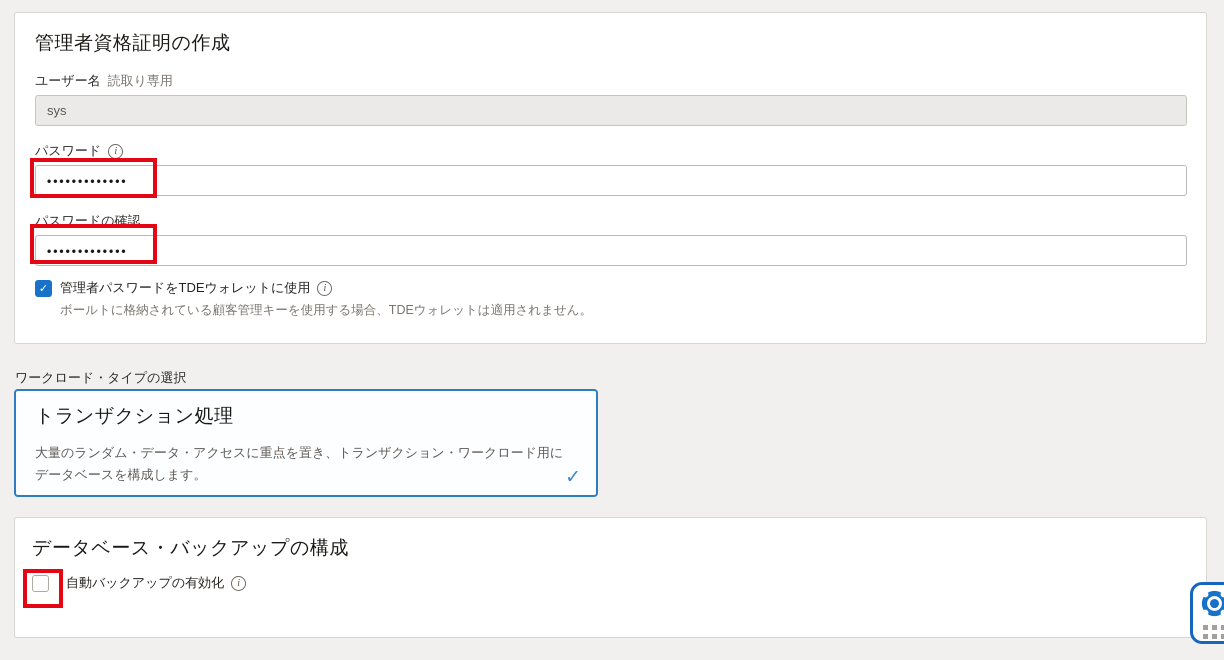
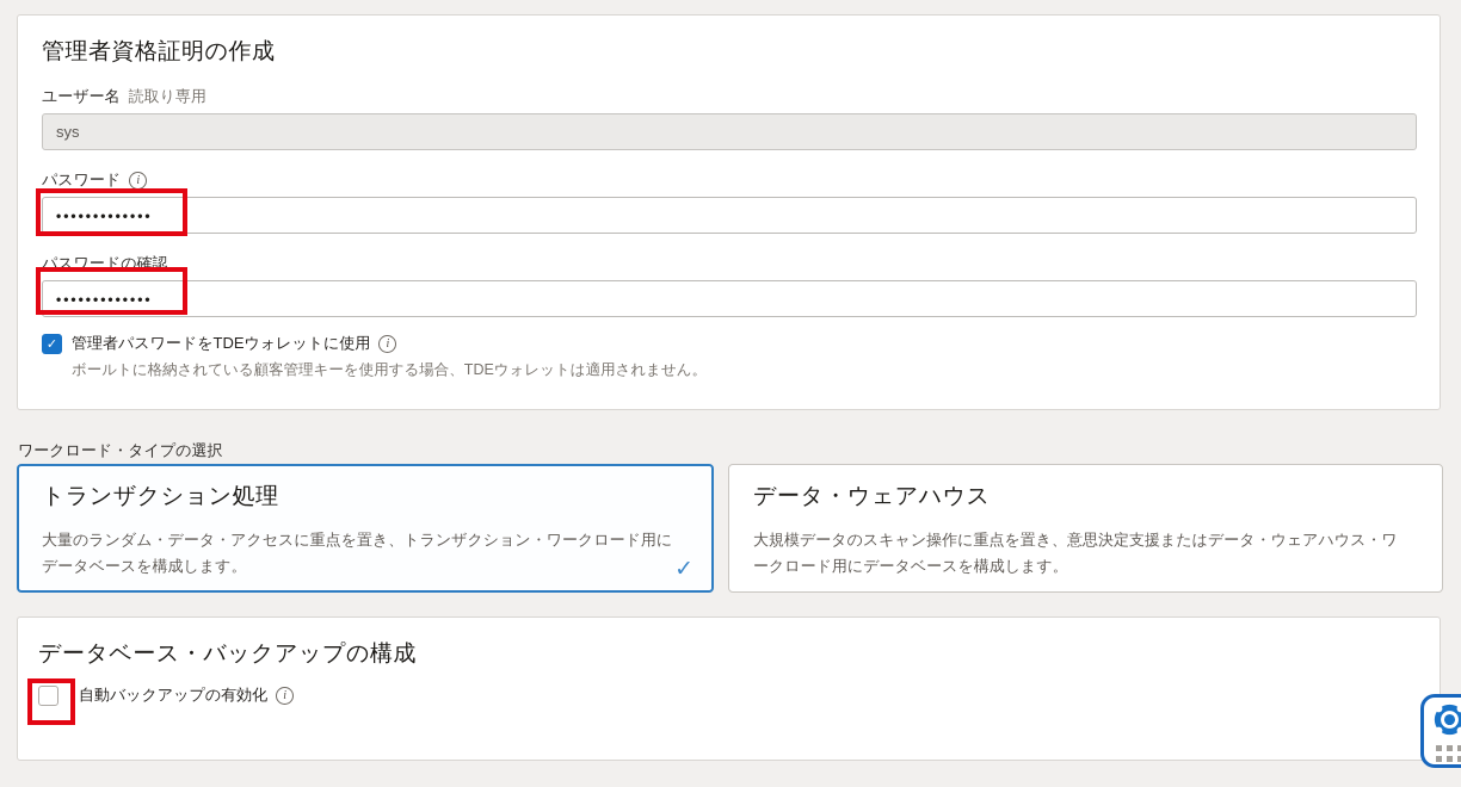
  管理者資格証明の作成
  ユーザー名
  読取り専用
  sys
  パスワード
  i
  •••••••••••••
  パスワードの確認
  •••••••••••••
  ✓
  管理者パスワードをTDEウォレットに使用
  i
  ボールトに格納されている顧客管理キーを使用する場合、TDEウォレットは適用されません。
  ワークロード・タイプの選択
  トランザクション処理
  大量のランダム・データ・アクセスに重点を置き、トランザクション・ワークロード用にデータベースを構成します。
  ✓
+ データ・ウェアハウス
+ 大規模データのスキャン操作に重点を置き、意思決定支援またはデータ・ウェアハウス・ワークロード用にデータベースを構成します。
  データベース・バックアップの構成
  自動バックアップの有効化
  i
